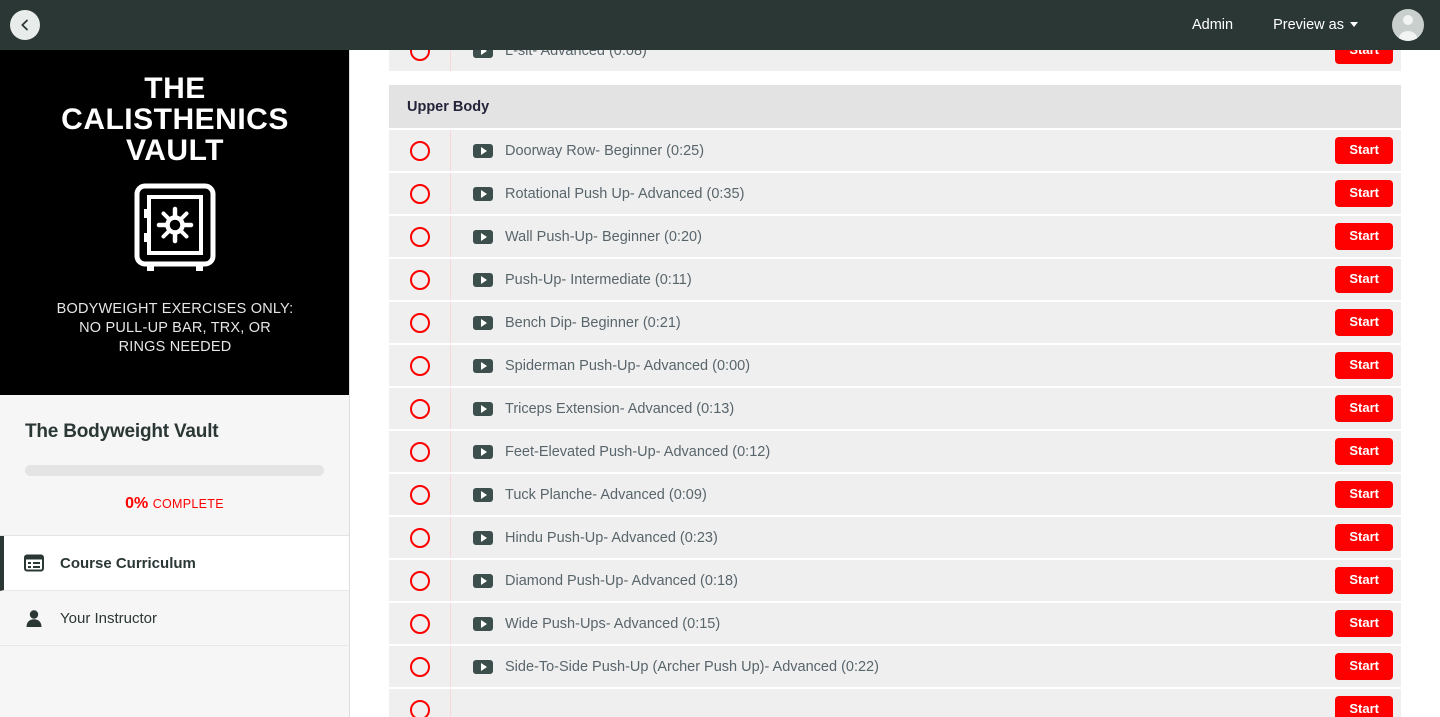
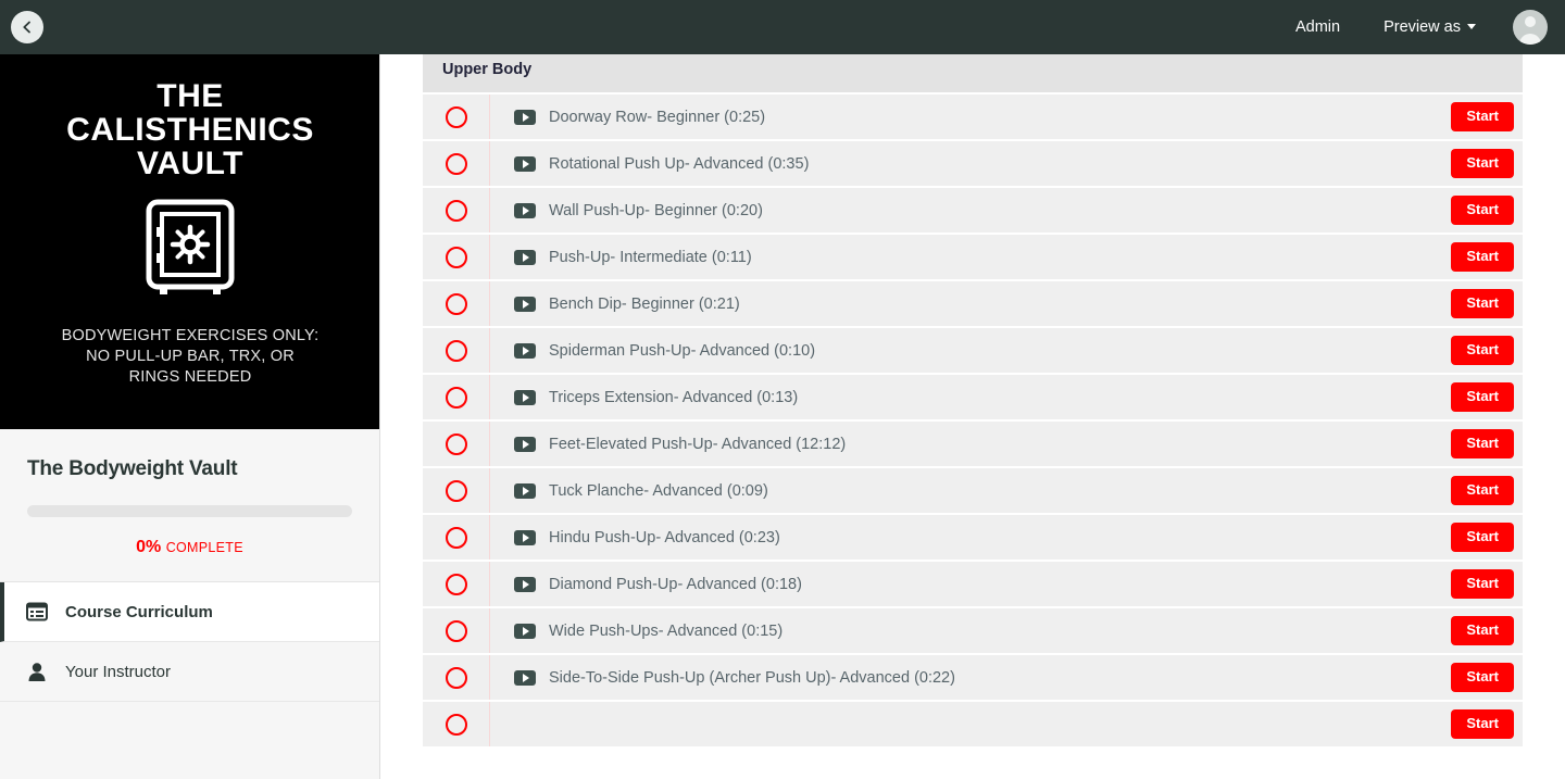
  Admin
  Preview as
  THE
  CALISTHENICS
  VAULT
  BODYWEIGHT EXERCISES ONLY:
  NO PULL-UP BAR, TRX, OR
  RINGS NEEDED
  The Bodyweight Vault
  0% COMPLETE
  Course Curriculum
  Your Instructor
- L-sit- Advanced (0:08)
  Upper Body
  Doorway Row- Beginner (0:25)
  Start
  Rotational Push Up- Advanced (0:35)
  Start
  Wall Push-Up- Beginner (0:20)
  Start
  Push-Up- Intermediate (0:11)
  Start
  Bench Dip- Beginner (0:21)
  Start
- Spiderman Push-Up- Advanced (0:00)
+ Spiderman Push-Up- Advanced (0:10)
  Start
  Triceps Extension- Advanced (0:13)
  Start
- Feet-Elevated Push-Up- Advanced (0:12)
+ Feet-Elevated Push-Up- Advanced (12:12)
  Start
  Tuck Planche- Advanced (0:09)
  Start
  Hindu Push-Up- Advanced (0:23)
  Start
  Diamond Push-Up- Advanced (0:18)
  Start
  Wide Push-Ups- Advanced (0:15)
  Start
  Side-To-Side Push-Up (Archer Push Up)- Advanced (0:22)
  Start
  Start
